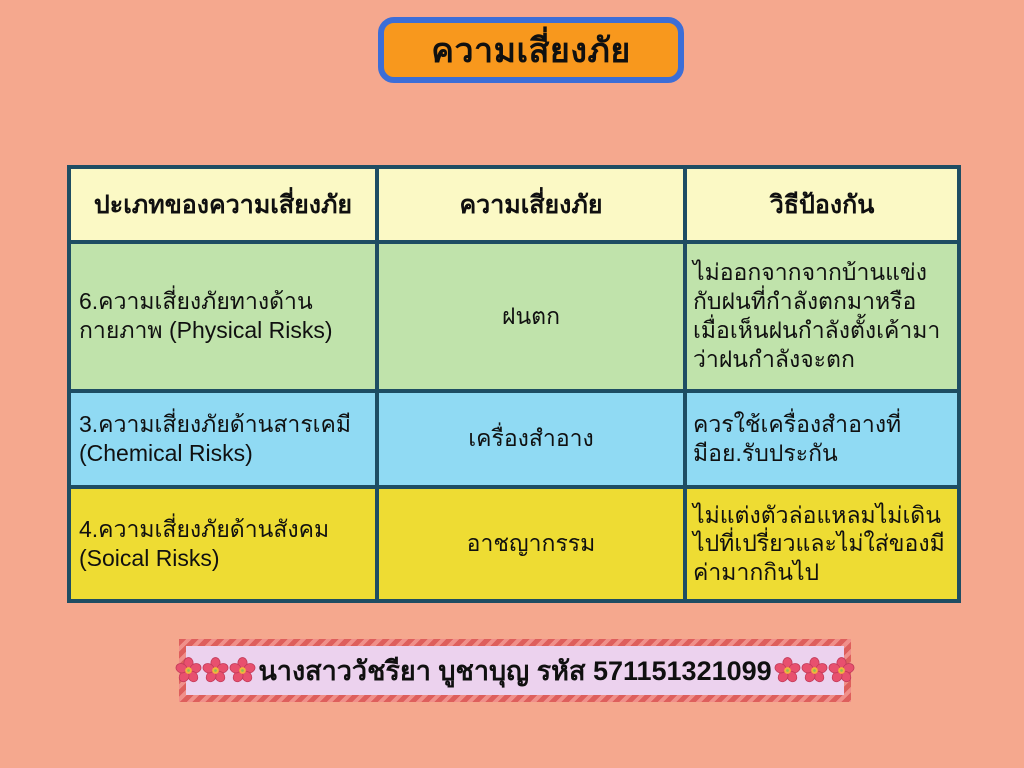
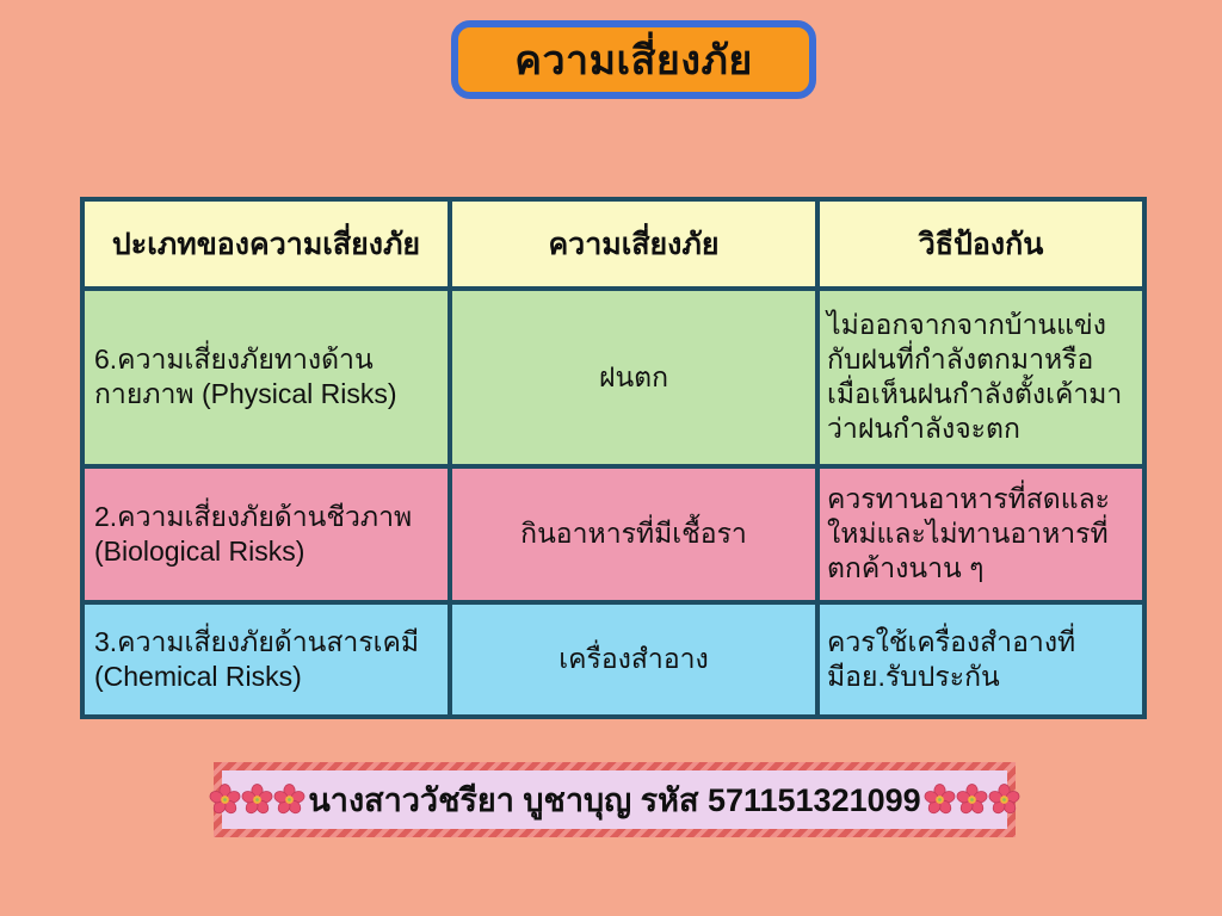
  ความเสี่ยงภัย
  ปะเภทของความเสี่ยงภัย	ความเสี่ยงภัย	วิธีป้องกัน
  6.ความเสี่ยงภัยทางด้านกายภาพ (Physical Risks)	ฝนตก	ไม่ออกจากจากบ้านแข่งกับฝนที่​กำลังตกมาหรือเมื่อเห็นฝนกำลัง​ตั้งเค้ามาว่าฝนกำลังจะตก
+ 2.ความเสี่ยงภัยด้านชีวภาพ (Biological Risks)	กินอาหารที่มีเชื้อรา	ควรทานอาหารที่สดและใหม่และ​ไม่ทานอาหารที่ตกค้างนาน ๆ
  3.ความเสี่ยงภัยด้านสารเคมี (Chemical Risks)	เครื่องสำอาง	ควรใช้เครื่องสำอางที่มีอย.รับ​ประกัน
- 4.ความเสี่ยงภัยด้านสังคม (Soical Risks)	อาชญากรรม	ไม่แต่งตัวล่อแหลมไม่เดินไป​ที่เปรี่ยวและไม่ใส่ของมีค่ามากกิน​ไป
  นางสาววัชรียา บูชาบุญ รหัส 571151321099
